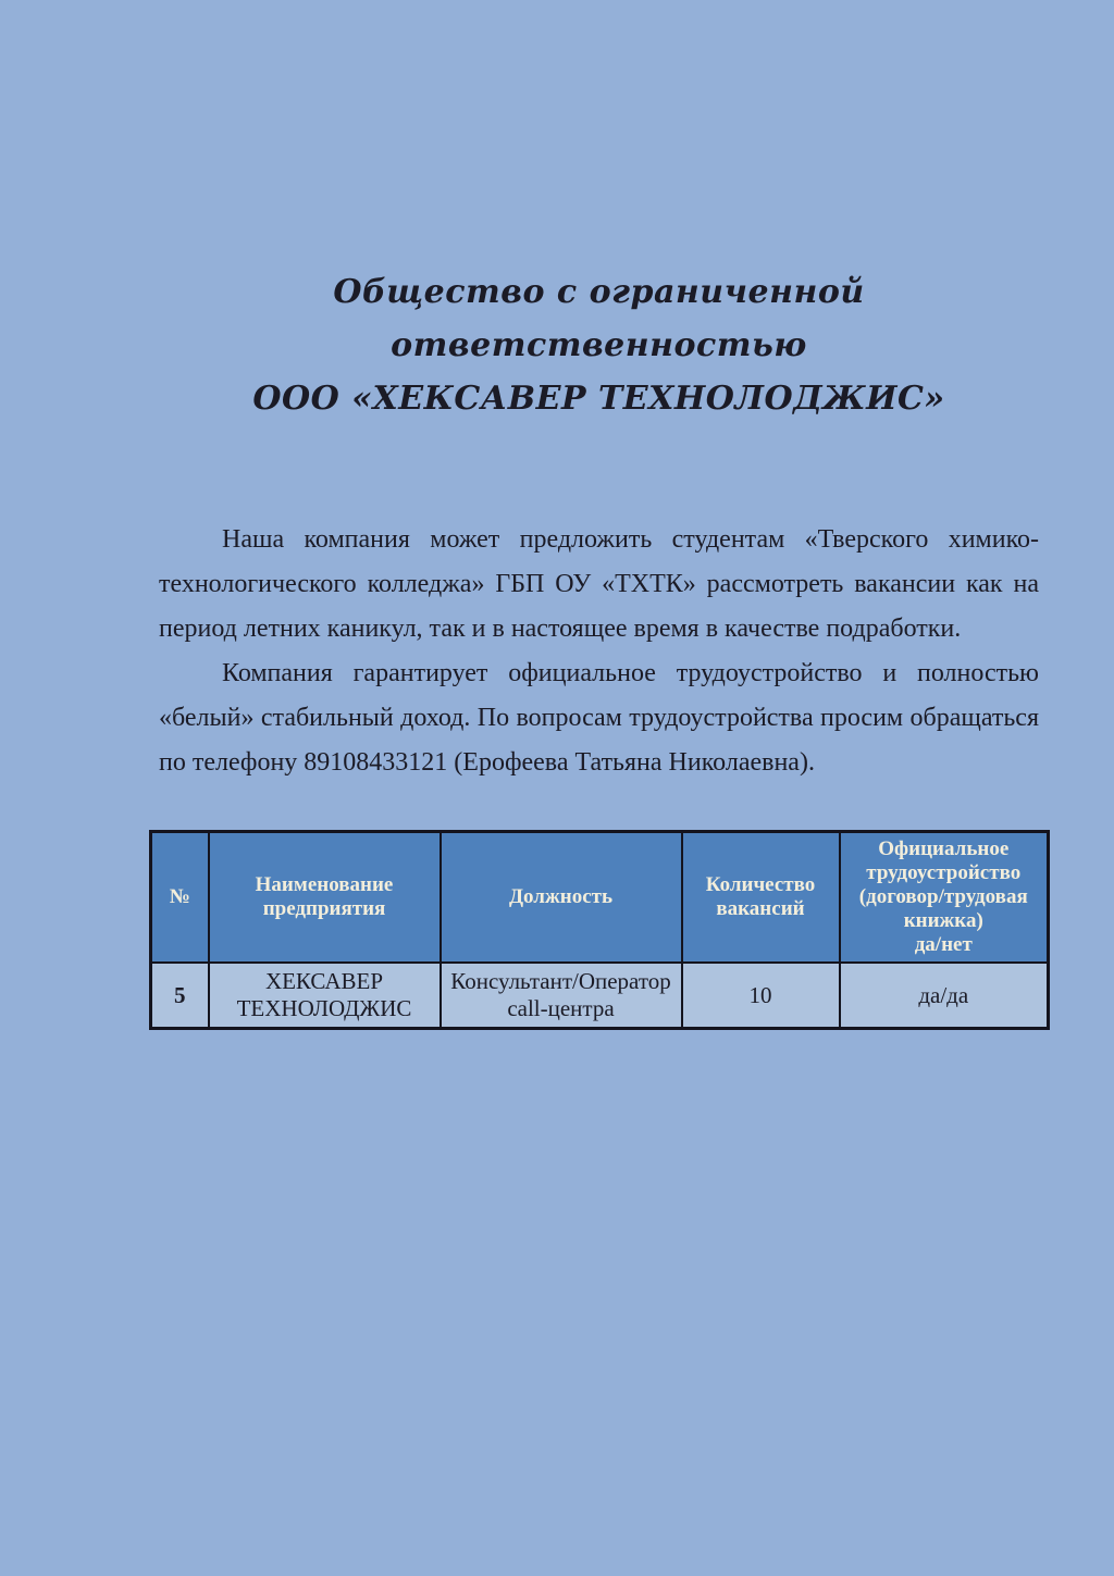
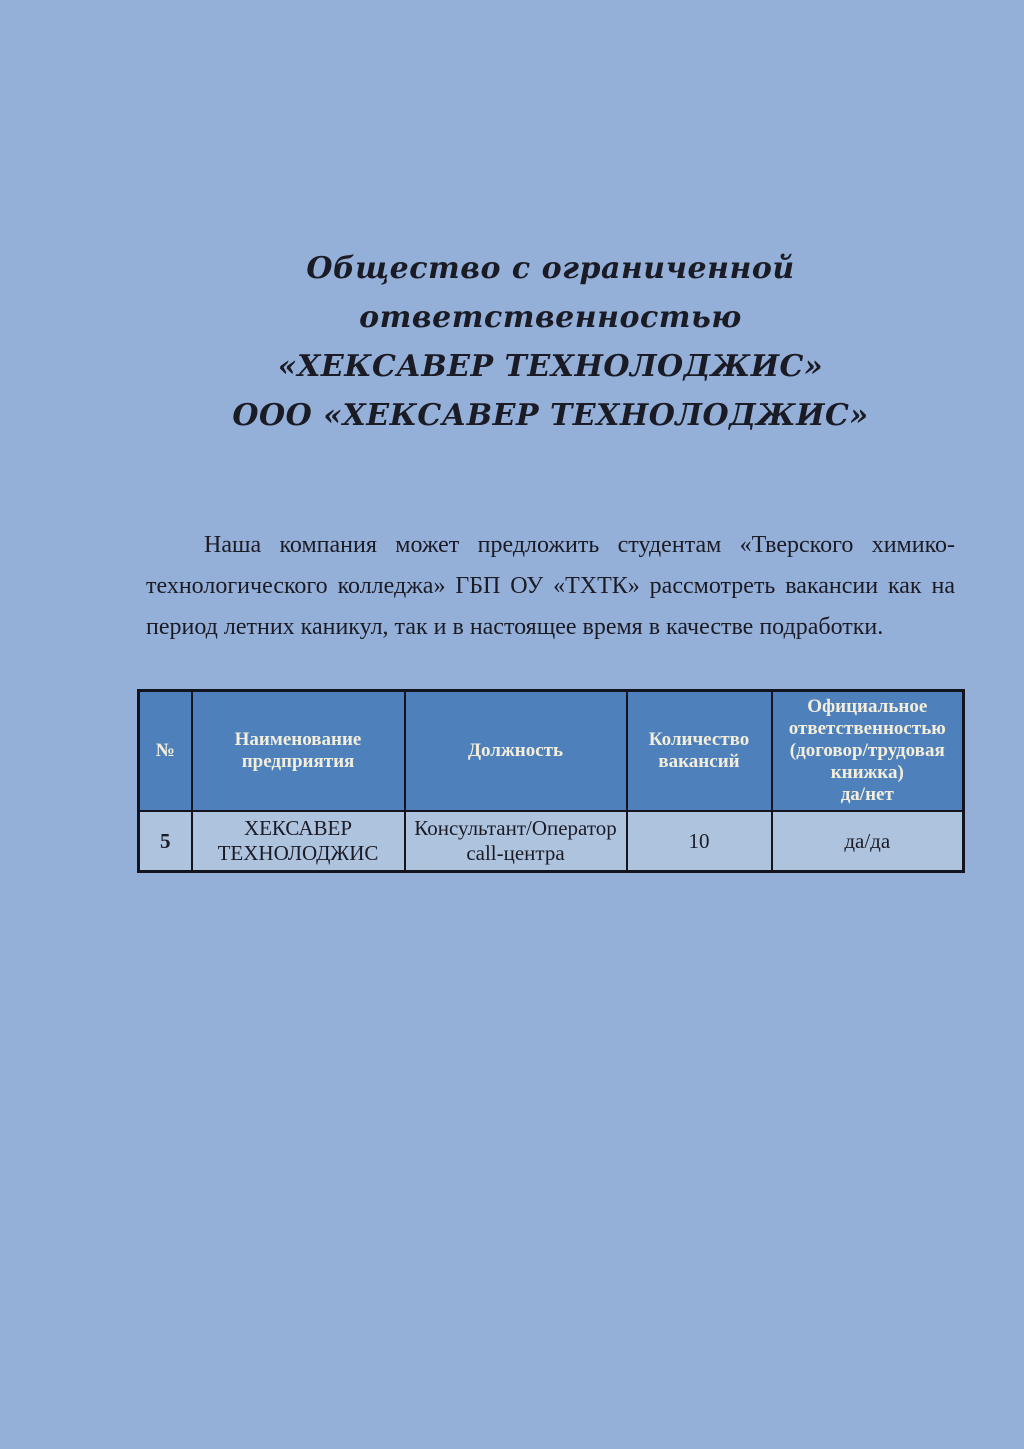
  Общество с ограниченной ответственностью
+ «ХЕКСАВЕР ТЕХНОЛОДЖИС»
  ООО «ХЕКСАВЕР ТЕХНОЛОДЖИС»
  Наша компания может предложить студентам «Тверского химико-технологического колледжа» ГБП ОУ «ТХТК» рассмотреть вакансии как на период летних каникул, так и в настоящее время в качестве подработки.
- Компания гарантирует официальное трудоустройство и полностью «белый» стабильный доход. По вопросам трудоустройства просим обращаться по телефону 89108433121 (Ерофеева Татьяна Николаевна).
- №	Наименование предприятия	Должность	Количество вакансий	Официальное трудоустройство (договор/трудовая книжка) да/нет
+ №	Наименование предприятия	Должность	Количество вакансий	Официальное ответственностью (договор/трудовая книжка) да/нет
  5	ХЕКСАВЕР ТЕХНОЛОДЖИС	Консультант/Оператор call-центра	10	да/да
